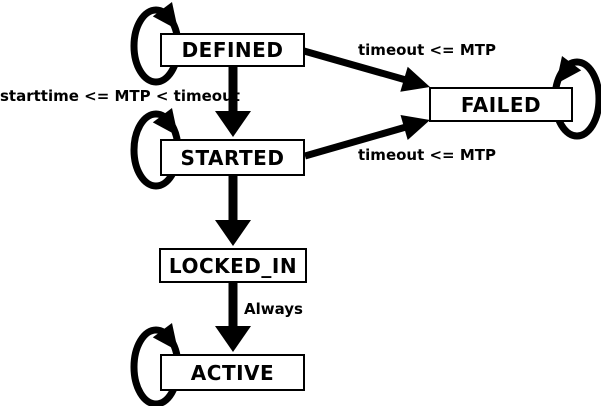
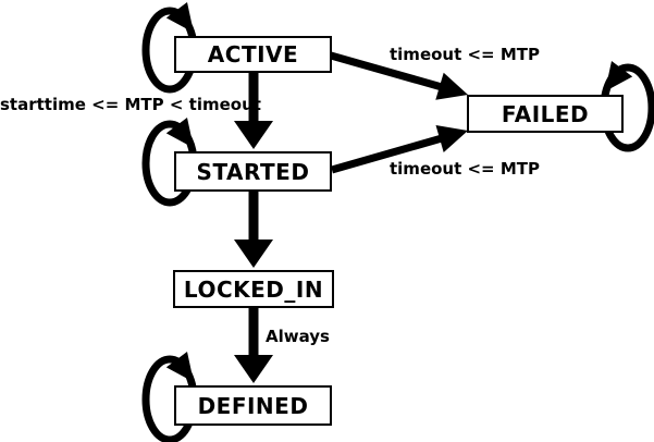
- DEFINED
+ ACTIVE
  FAILED
  STARTED
  LOCKED_IN
- ACTIVE
+ DEFINED
  timeout <= MTP
  starttime <= MTP < timeout
  timeout <= MTP
  Always
